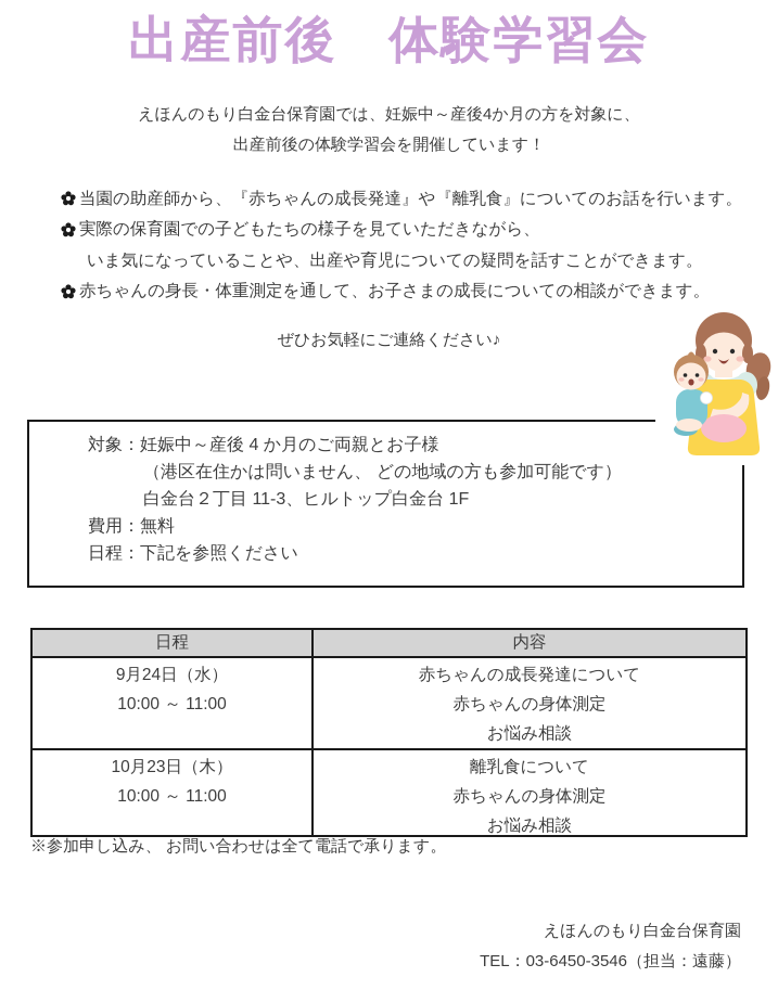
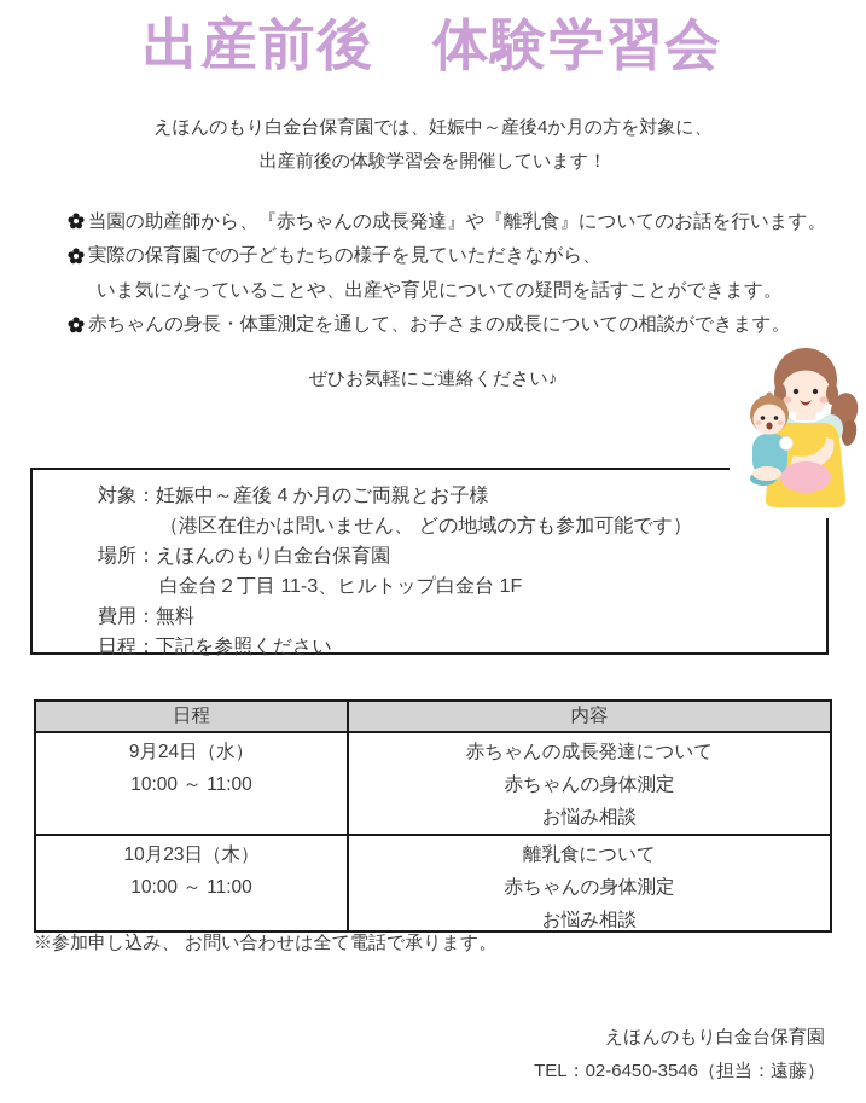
  出産前後 体験学習会
  えほんのもり白金台保育園では、妊娠中～産後4か月の方を対象に、
  出産前後の体験学習会を開催しています！
  当園の助産師から、『赤ちゃんの成長発達』や『離乳食』についてのお話を行います。
  実際の保育園での子どもたちの様子を見ていただきながら、
  いま気になっていることや、出産や育児についての疑問を話すことができます。
  赤ちゃんの身長・体重測定を通して、お子さまの成長についての相談ができます。
  ぜひお気軽にご連絡ください♪
  対象：妊娠中～産後 4 か月のご両親とお子様
  （港区在住かは問いません、 どの地域の方も参加可能です）
+ 場所：えほんのもり白金台保育園
  白金台２丁目 11-3、ヒルトップ白金台 1F
  費用：無料
  日程：下記を参照ください
  日程
  内容
  9月24日（水）
  10:00 ～ 11:00
  赤ちゃんの成長発達について
  赤ちゃんの身体測定
  お悩み相談
  10月23日（木）
  10:00 ～ 11:00
  離乳食について
  赤ちゃんの身体測定
  お悩み相談
  ※参加申し込み、 お問い合わせは全て電話で承ります。
  えほんのもり白金台保育園
- TEL：03-6450-3546（担当：遠藤）
+ TEL：02-6450-3546（担当：遠藤）
